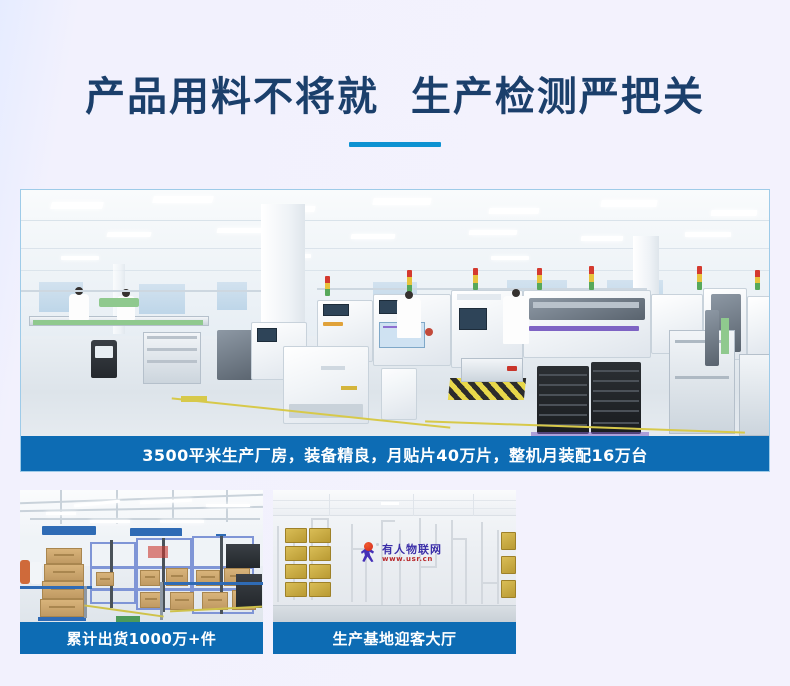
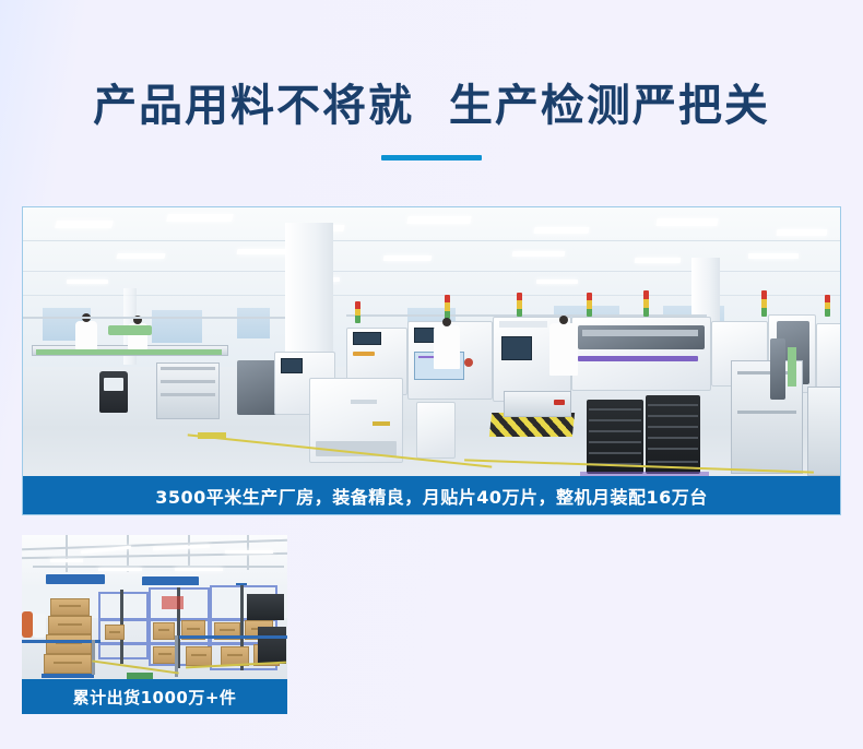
  产品用料不将就 生产检测严把关
  3500平米生产厂房，装备精良，月贴片40万片，整机月装配16万台
  累计出货1000万+件
- 有人物联网
- www.usr.cn
- 生产基地迎客大厅
